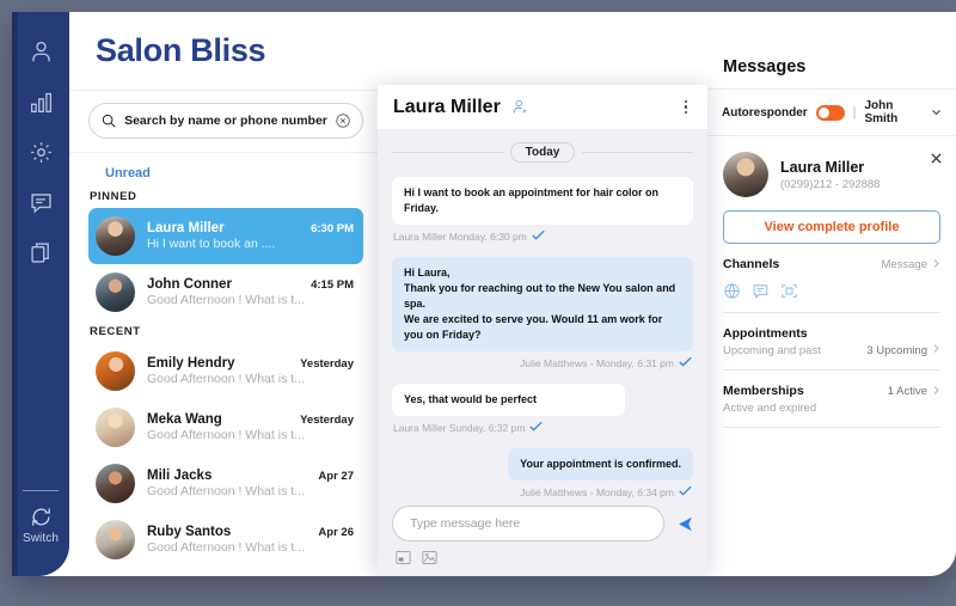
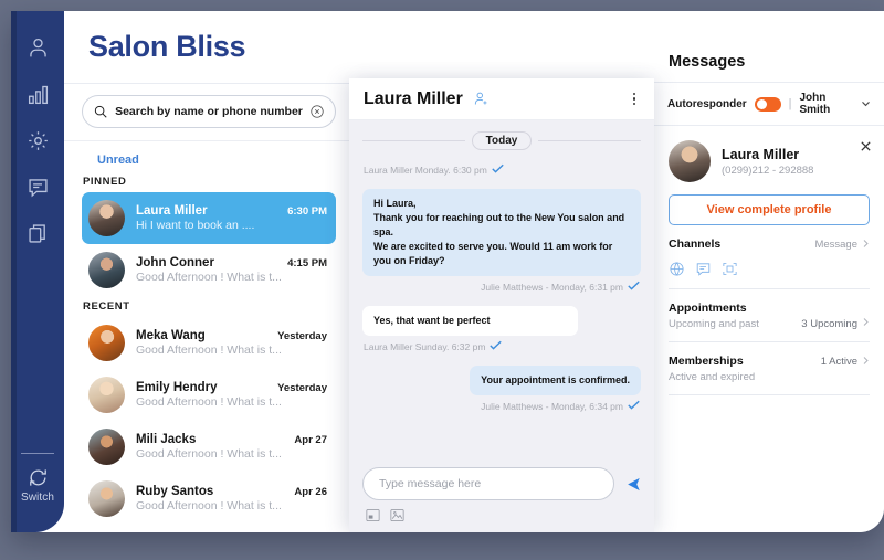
  Switch
  Salon Bliss
  Search by name or phone number
  Unread
  PINNED
  Laura Miller
  6:30 PM
  Hi I want to book an ....
  John Conner
  4:15 PM
  Good Afternoon ! What is t...
  RECENT
- Emily Hendry
+ Meka Wang
  Yesterday
  Good Afternoon ! What is t...
- Meka Wang
+ Emily Hendry
  Yesterday
  Good Afternoon ! What is t...
  Mili Jacks
  Apr 27
  Good Afternoon ! What is t...
  Ruby Santos
  Apr 26
  Good Afternoon ! What is t...
  Laura Miller
  Today
- Hi I want to book an appointment for hair color on Friday.
  Laura Miller Monday. 6:30 pm
  Hi Laura,
  Thank you for reaching out to the New You salon and spa.
  We are excited to serve you. Would 11 am work for you on Friday?
  Julie Matthews - Monday, 6:31 pm
- Yes, that would be perfect
+ Yes, that want be perfect
  Laura Miller Sunday. 6:32 pm
  Your appointment is confirmed.
  Julie Matthews - Monday, 6:34 pm
  Type message here
  Messages
  Autoresponder
  |
  John Smith
  Laura Miller
  (0299)212 - 292888
  View complete profile
  Channels
  Message
  Appointments
  Upcoming and past
  3 Upcoming
  Memberships
  1 Active
  Active and expired
